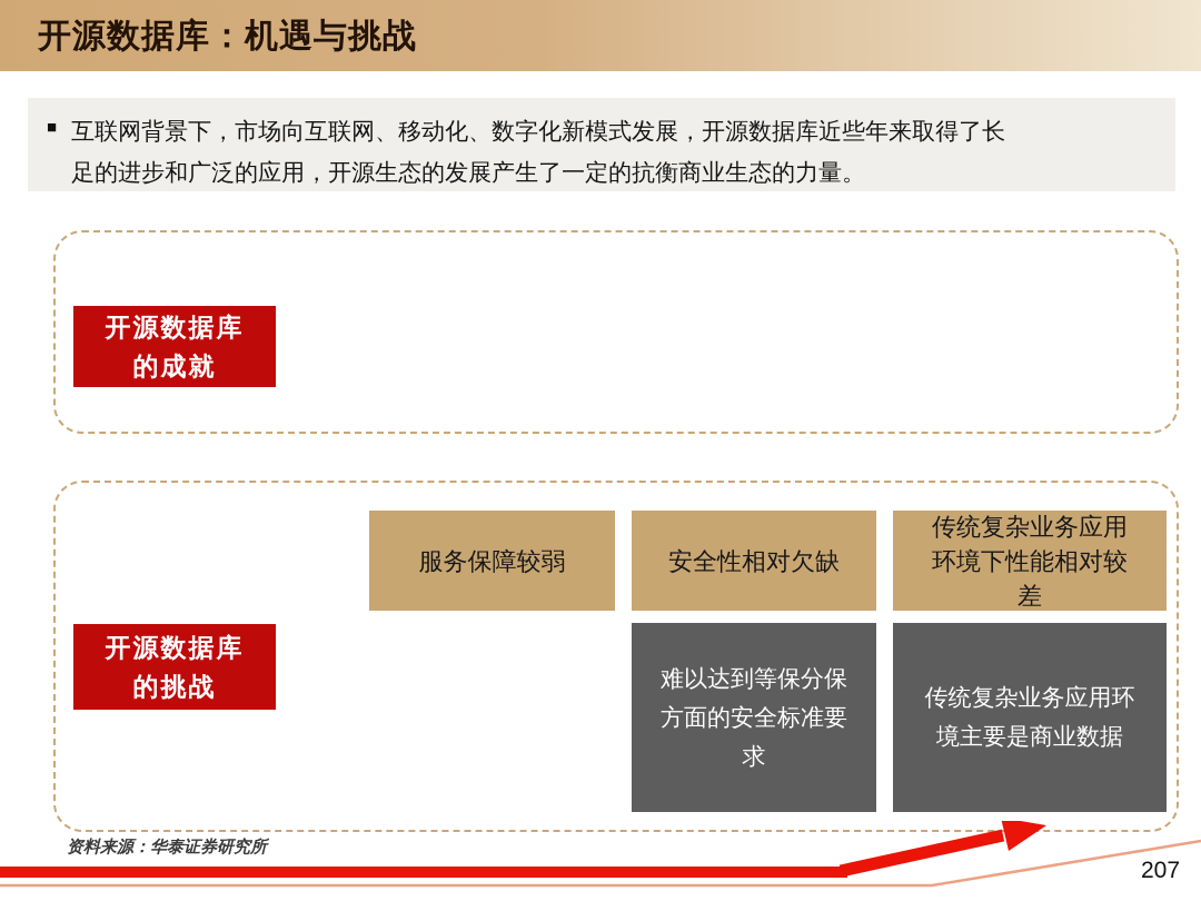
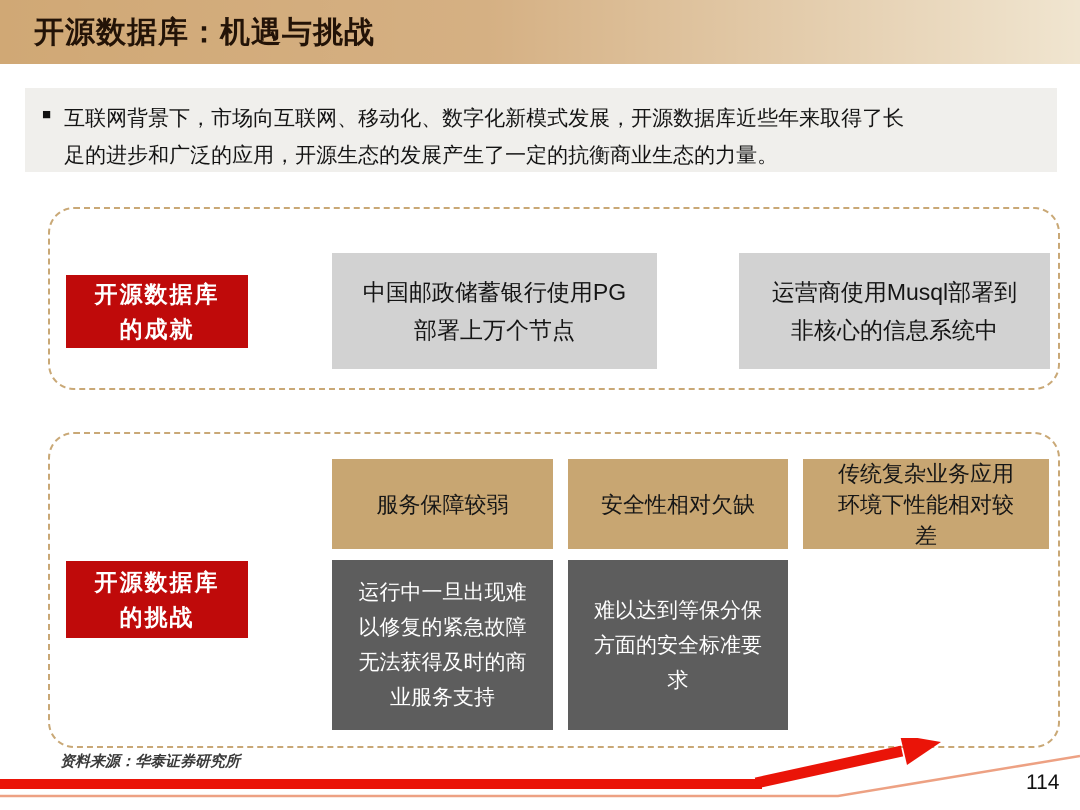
  开源数据库：机遇与挑战
  ■
  互联网背景下，市场向互联网、移动化、数字化新模式发展，开源数据库近些年来取得了长
  足的进步和广泛的应用，开源生态的发展产生了一定的抗衡商业生态的力量。
  开源数据库
  的成就
+ 中国邮政储蓄银行使用PG
+ 部署上万个节点
+ 运营商使用Musql部署到
+ 非核心的信息系统中
  开源数据库
  的挑战
  服务保障较弱
  安全性相对欠缺
  传统复杂业务应用
  环境下性能相对较
  差
+ 运行中一旦出现难
+ 以修复的紧急故障
+ 无法获得及时的商
+ 业服务支持
  难以达到等保分保
  方面的安全标准要
  求
- 传统复杂业务应用环
- 境主要是商业数据
  资料来源：华泰证券研究所
- 207
+ 114
